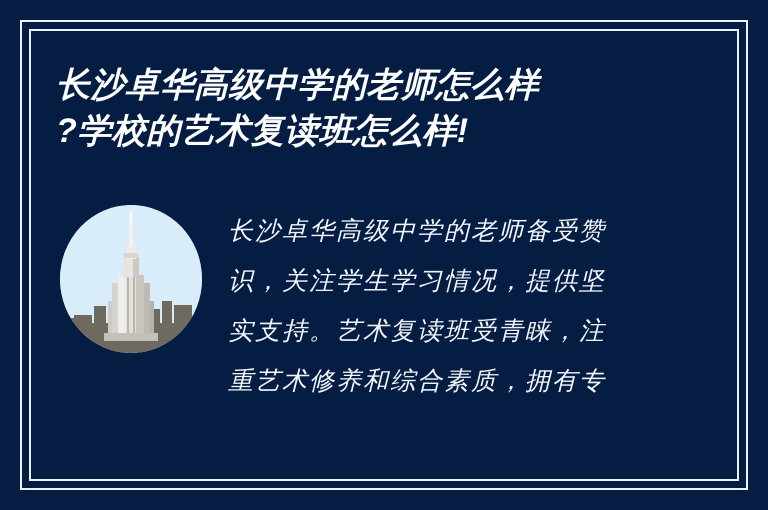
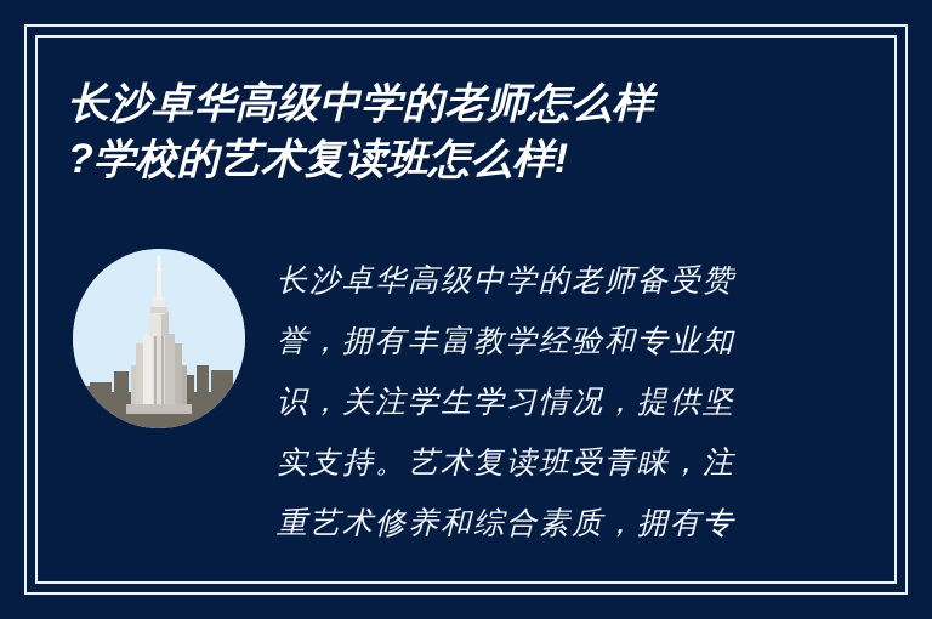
  长沙卓华高级中学的老师怎么样
  ?学校的艺术复读班怎么样!
  长沙卓华高级中学的老师备受赞
+ 誉，拥有丰富教学经验和专业知
  识，关注学生学习情况，提供坚
  实支持。艺术复读班受青睐，注
  重艺术修养和综合素质，拥有专
